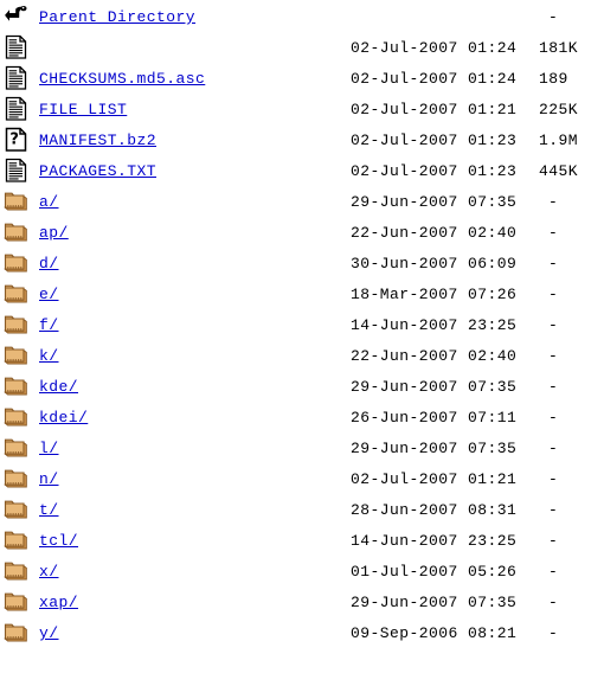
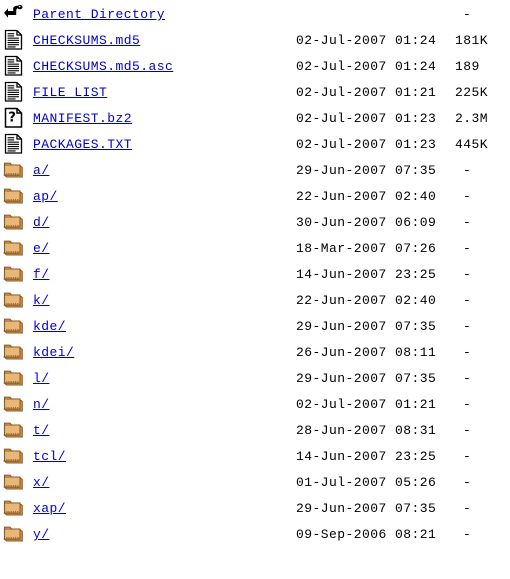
  Parent Directory
  -
+ CHECKSUMS.md5
  02-Jul-2007 01:24
  181K
  CHECKSUMS.md5.asc
  02-Jul-2007 01:24
  189
  FILE LIST
  02-Jul-2007 01:21
  225K
  ?
  MANIFEST.bz2
  02-Jul-2007 01:23
- 1.9M
+ 2.3M
  PACKAGES.TXT
  02-Jul-2007 01:23
  445K
  a/
  29-Jun-2007 07:35
  -
  ap/
  22-Jun-2007 02:40
  -
  d/
  30-Jun-2007 06:09
  -
  e/
  18-Mar-2007 07:26
  -
  f/
  14-Jun-2007 23:25
  -
  k/
  22-Jun-2007 02:40
  -
  kde/
  29-Jun-2007 07:35
  -
  kdei/
- 26-Jun-2007 07:11
+ 26-Jun-2007 08:11
  -
  l/
  29-Jun-2007 07:35
  -
  n/
  02-Jul-2007 01:21
  -
  t/
  28-Jun-2007 08:31
  -
  tcl/
  14-Jun-2007 23:25
  -
  x/
  01-Jul-2007 05:26
  -
  xap/
  29-Jun-2007 07:35
  -
  y/
  09-Sep-2006 08:21
  -
